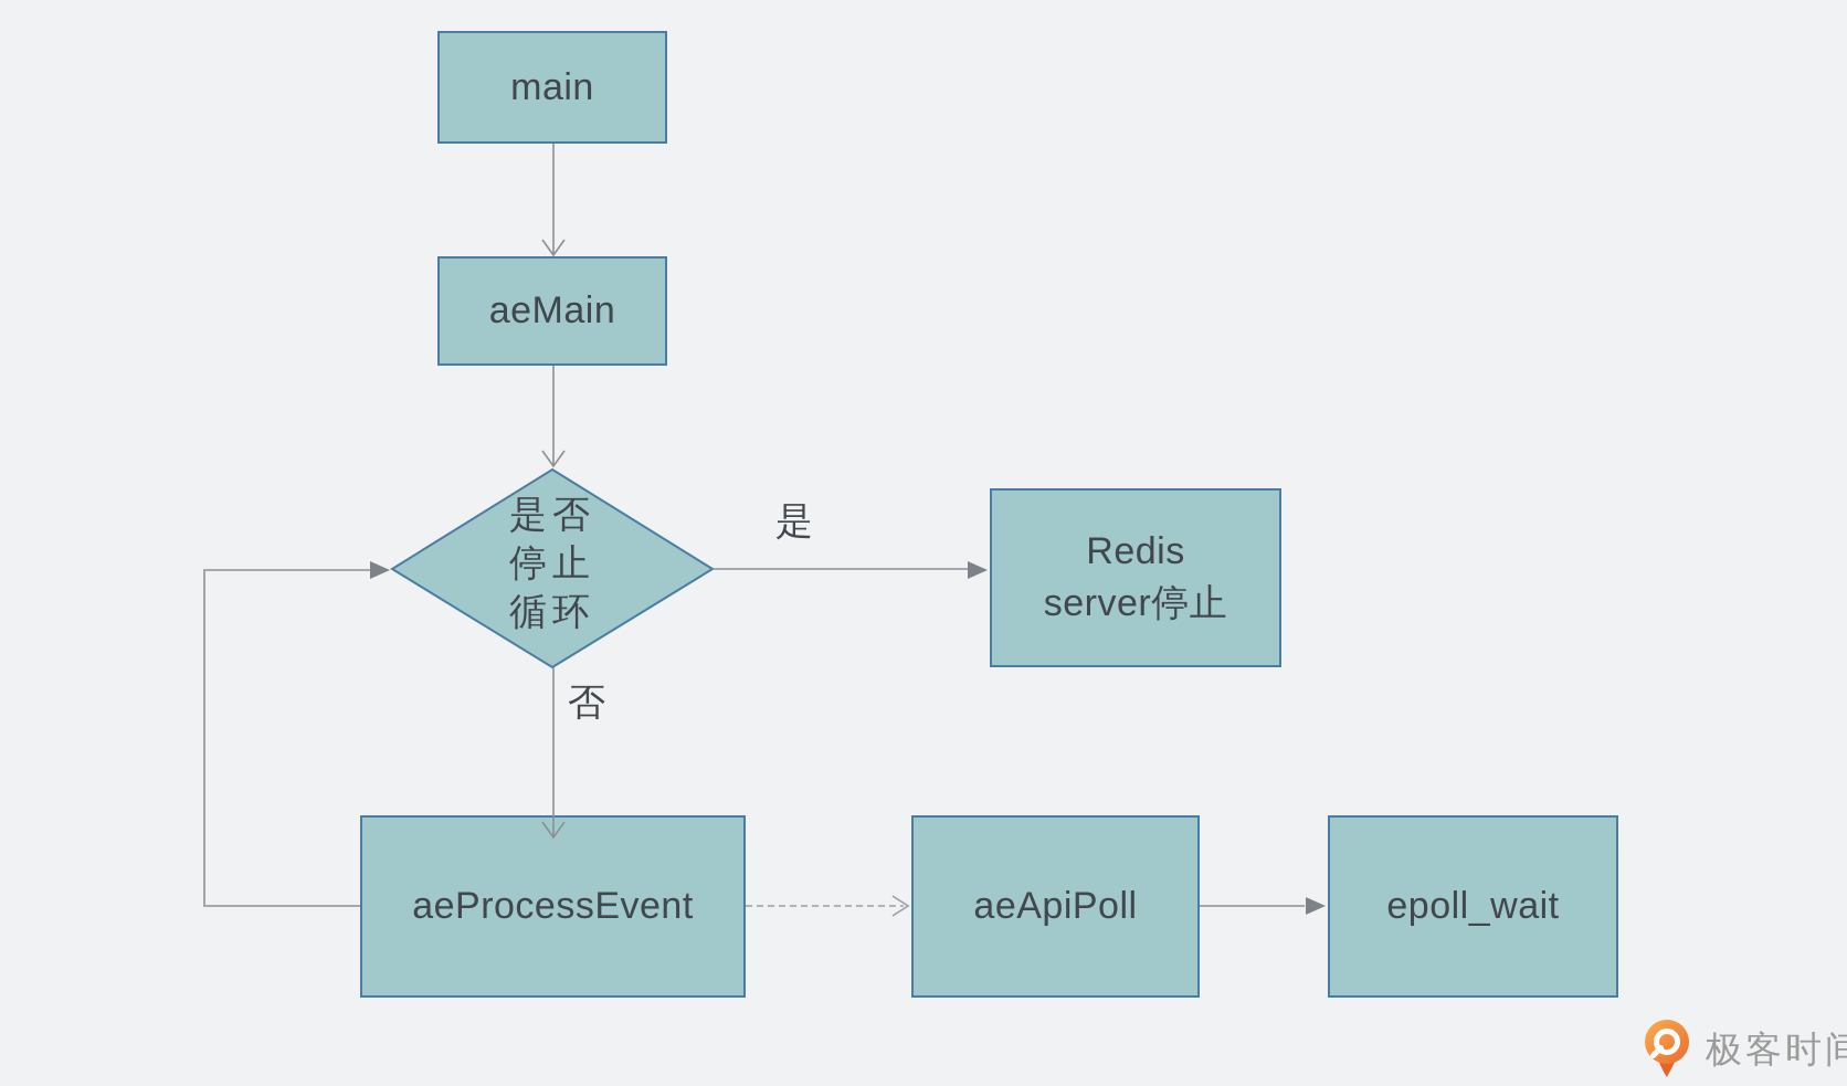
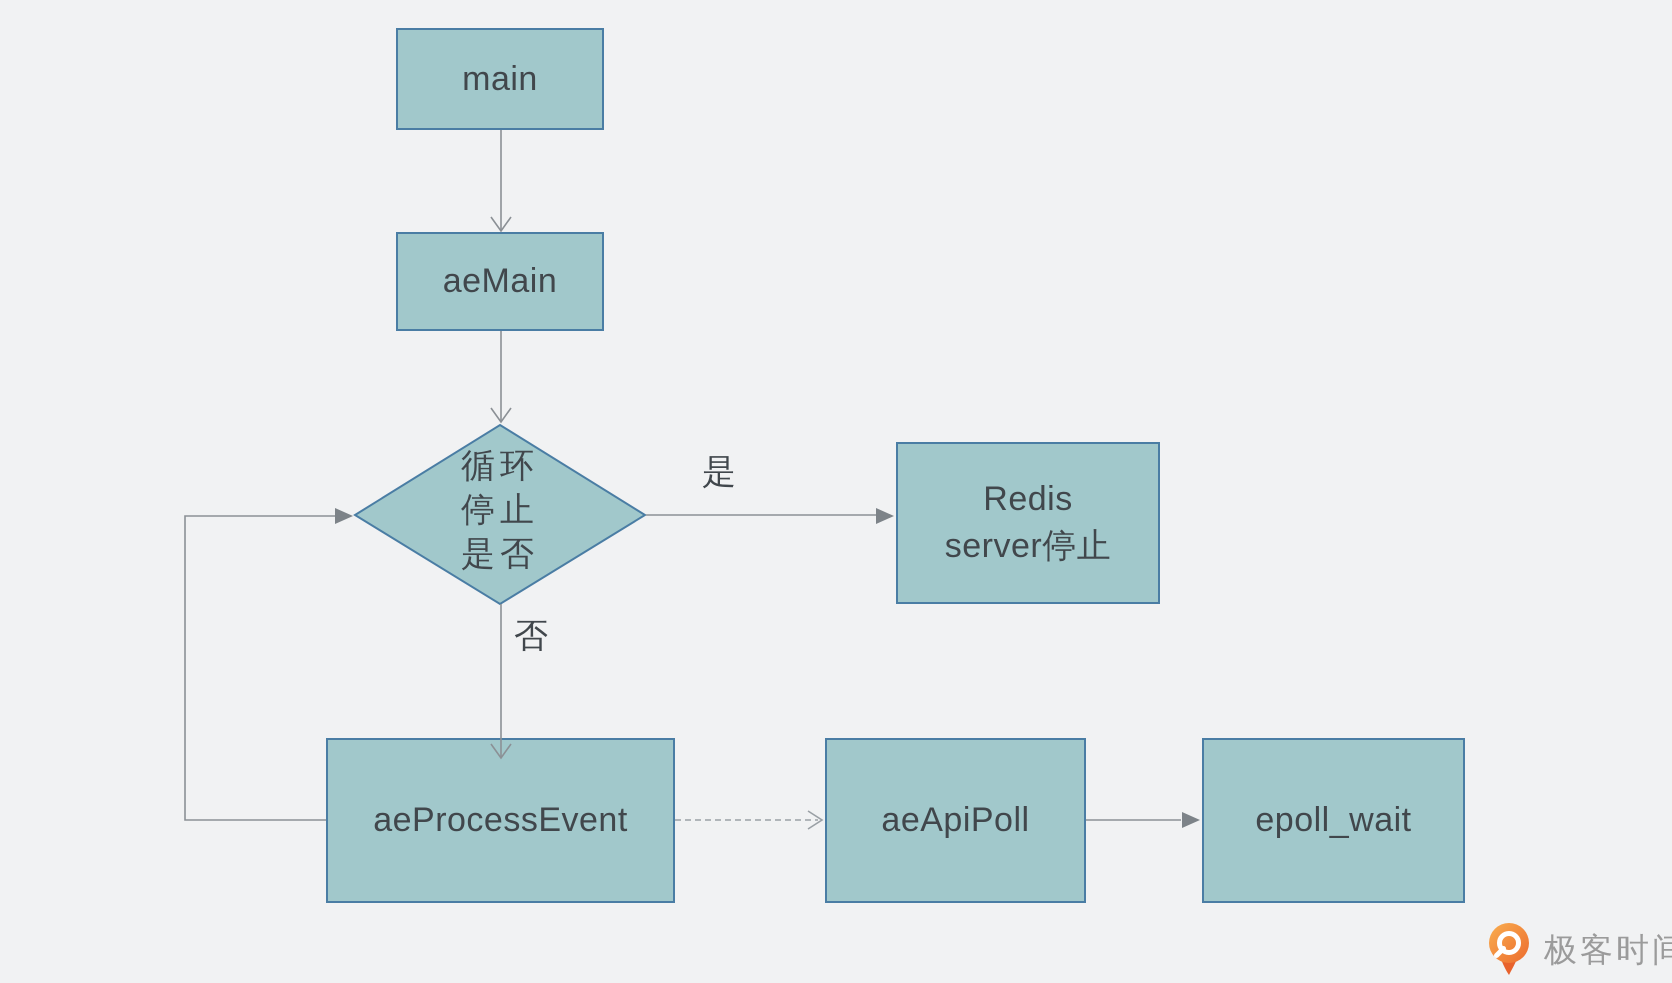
  main
  aeMain
  Redis
  server停止
  aeProcessEvent
  aeApiPoll
  epoll_wait
- 是否
+ 循环
  停止
- 循环
+ 是否
  是
  否
  极客时间
